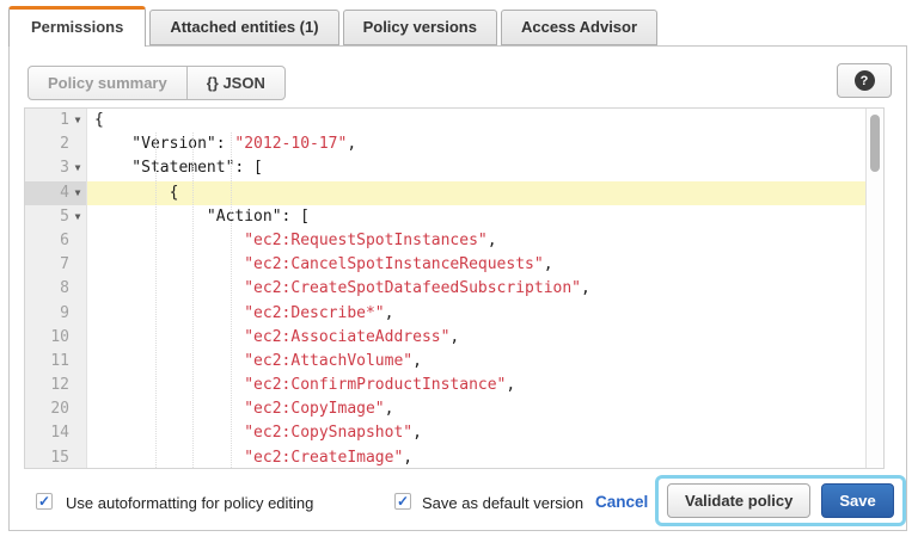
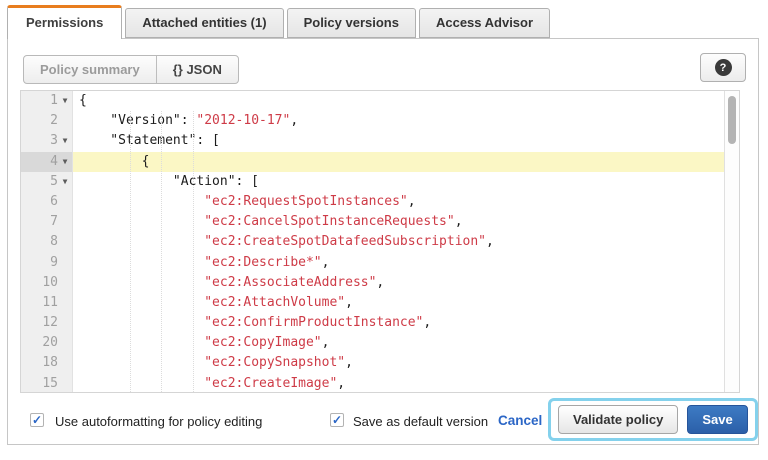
  Permissions
  Attached entities (1)
  Policy versions
  Access Advisor
  Policy summary
  {} JSON
  ?
  1
  ▼
  {
  2
  "Version": "2012-10-17",
  3
  ▼
  "Statement": [
  4
  ▼
  {
  5
  ▼
  "Action": [
  6
  "ec2:RequestSpotInstances",
  7
  "ec2:CancelSpotInstanceRequests",
  8
  "ec2:CreateSpotDatafeedSubscription",
  9
  "ec2:Describe*",
  10
  "ec2:AssociateAddress",
  11
  "ec2:AttachVolume",
  12
  "ec2:ConfirmProductInstance",
  20
  "ec2:CopyImage",
- 14
+ 18
  "ec2:CopySnapshot",
  15
  "ec2:CreateImage",
  ✓
  Use autoformatting for policy editing
  ✓
  Save as default version
  Cancel
  Validate policy
  Save
